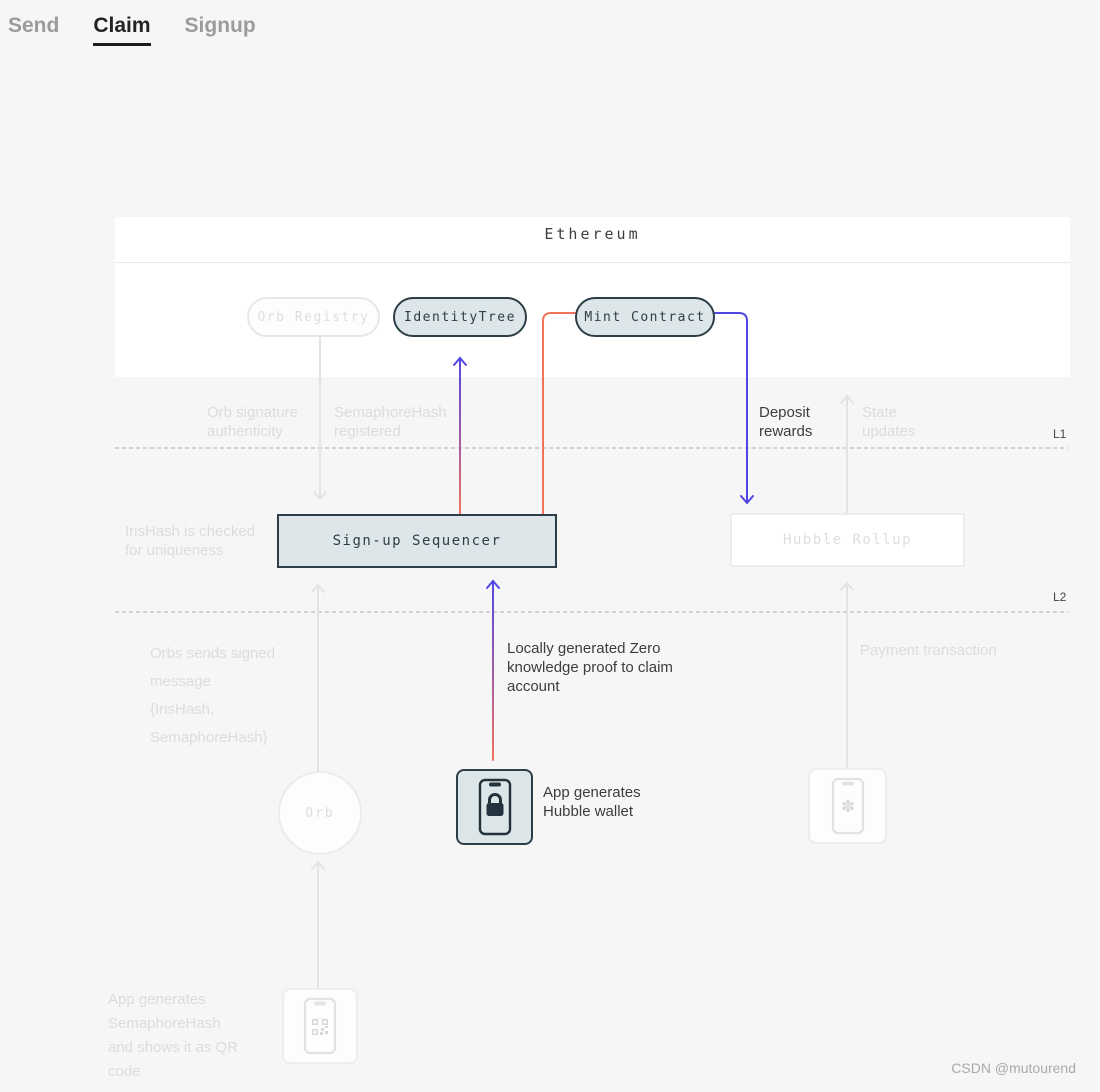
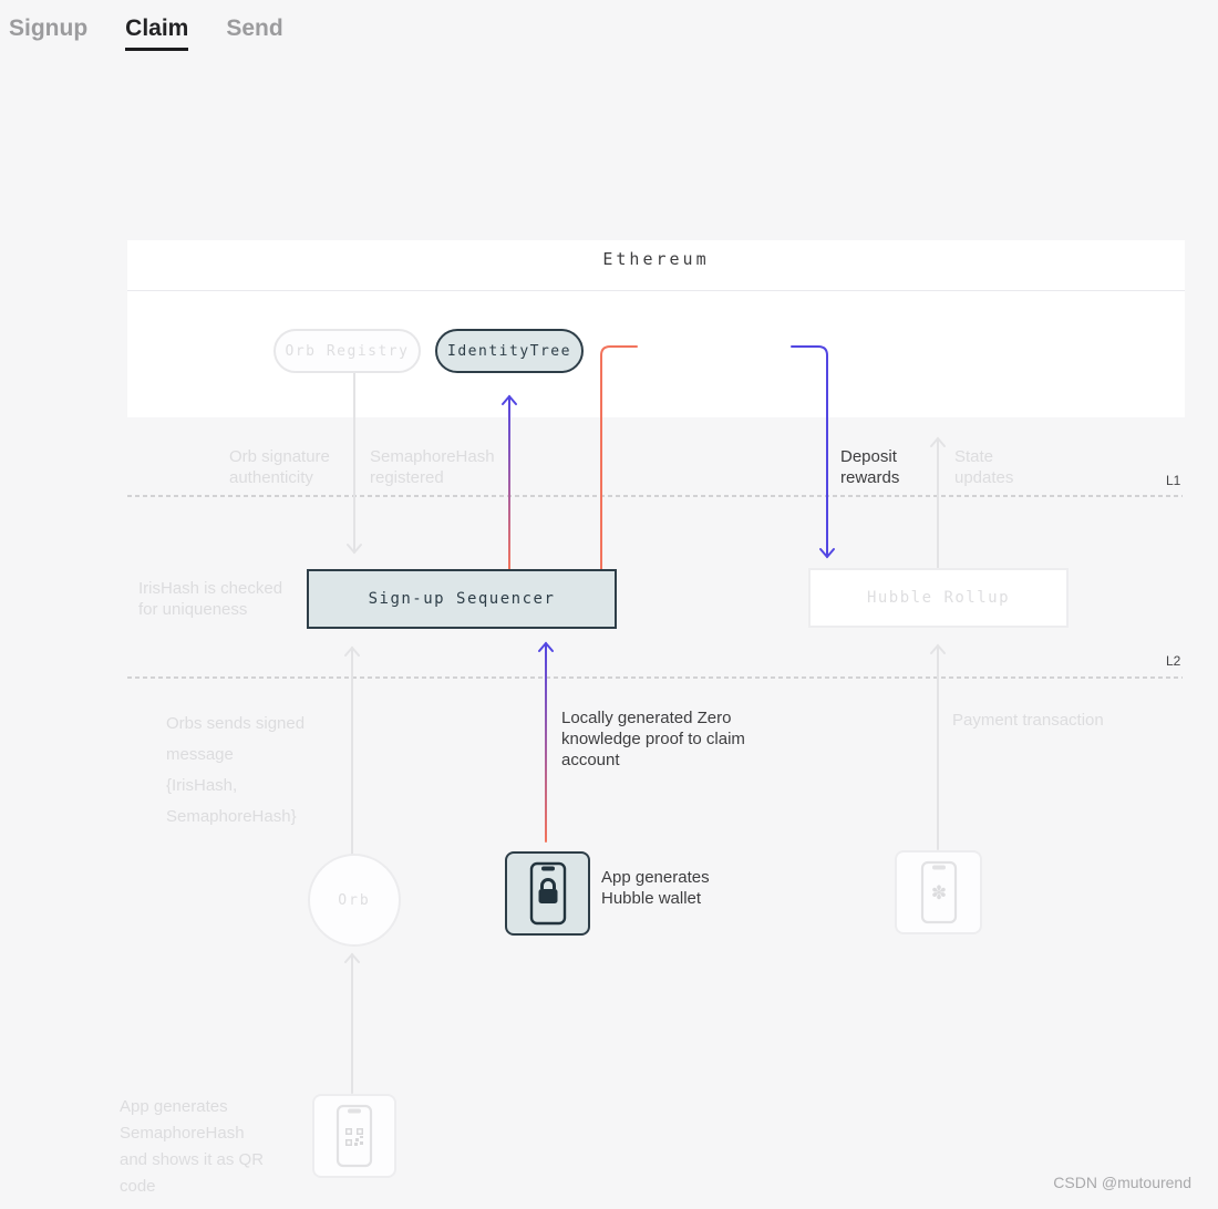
- Send
+ Signup
  Claim
- Signup
+ Send
  Ethereum
  Orb Registry
  IdentityTree
- Mint Contract
  Sign-up Sequencer
  Hubble Rollup
  Orb
  ✽
  Orb signature
  authenticity
  SemaphoreHash
  registered
  Deposit
  rewards
  State
  updates
  IrisHash is checked
  for uniqueness
  Orbs sends signed
  message
  {IrisHash,
  SemaphoreHash}
  Locally generated Zero
  knowledge proof to claim
  account
  Payment transaction
  App generates
  Hubble wallet
  App generates
  SemaphoreHash
  and shows it as QR
  code
  L1
  L2
  CSDN @mutourend
